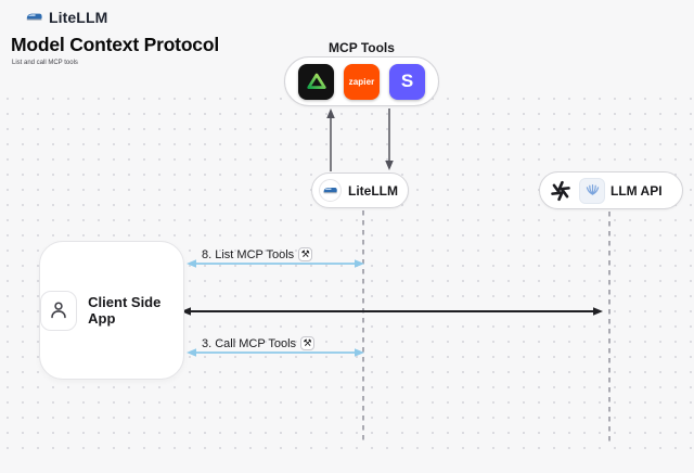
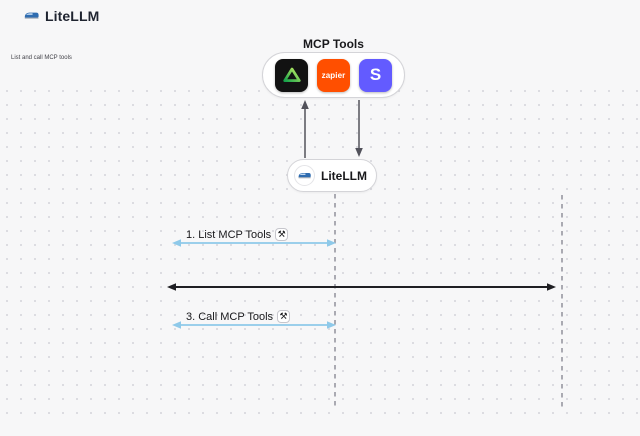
  LiteLLM
- Model Context Protocol
  MCP Tools
  zapier
  S
  LiteLLM
- LLM API
- Client Side App
- 8. List MCP Tools
+ 1. List MCP Tools
  ⚒
  3. Call MCP Tools
  ⚒
